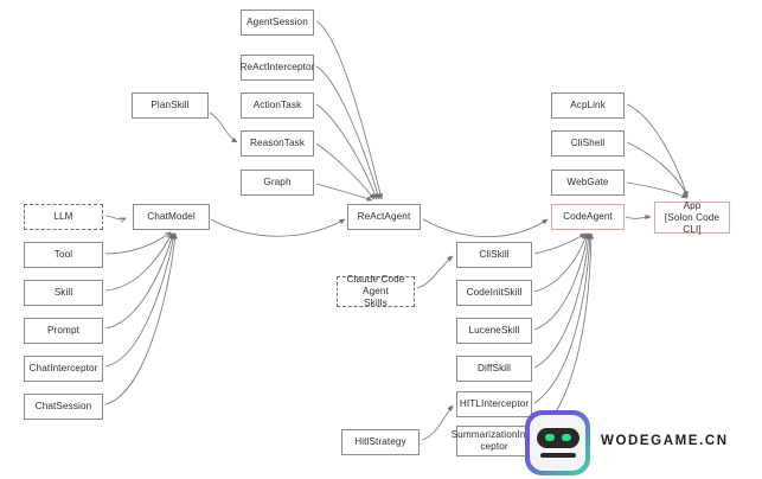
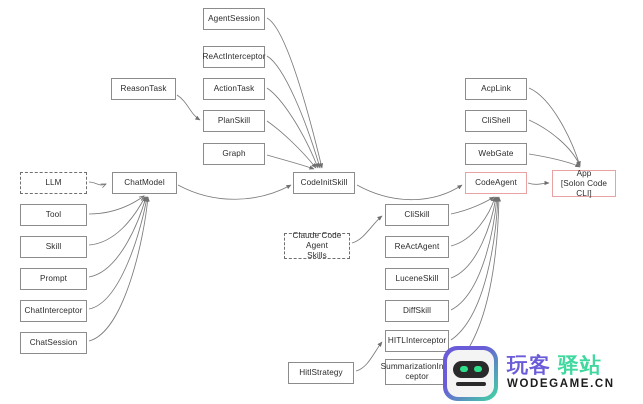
  AgentSession
  ReActInterceptor
- PlanSkill
+ ReasonTask
  ActionTask
- ReasonTask
+ PlanSkill
  Graph
  AcpLink
  CliShell
  WebGate
  LLM
  ChatModel
- ReActAgent
+ CodeInitSkill
  CodeAgent
  App
  [Solon Code CLI]
  Tool
  CliSkill
  Skill
  Claude Code Agent
  Skills
- CodeInitSkill
+ ReActAgent
  Prompt
  LuceneSkill
  ChatInterceptor
  DiffSkill
  ChatSession
  HITLInterceptor
  HitlStrategy
  SummarizationIn
  ceptor
+ 玩客 驿站
  WODEGAME.CN
